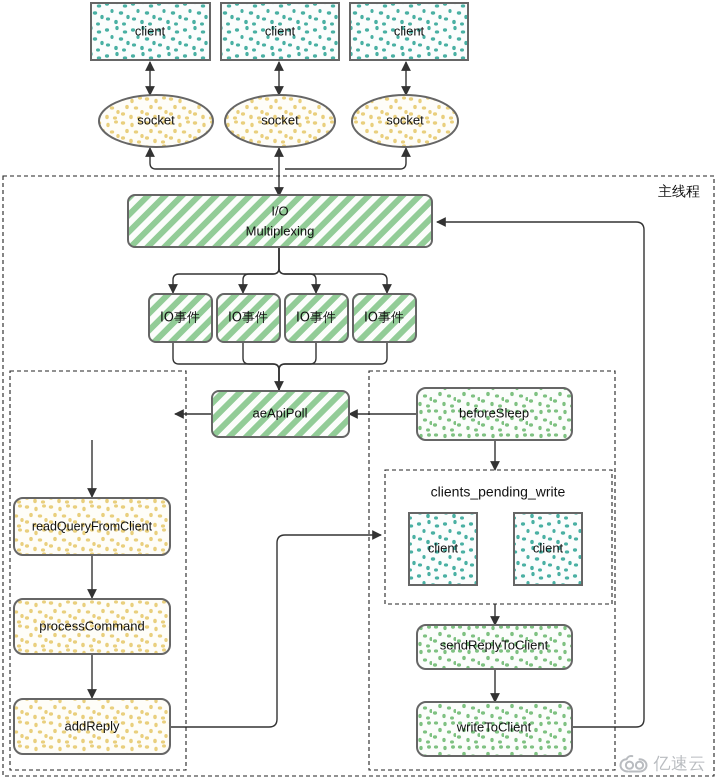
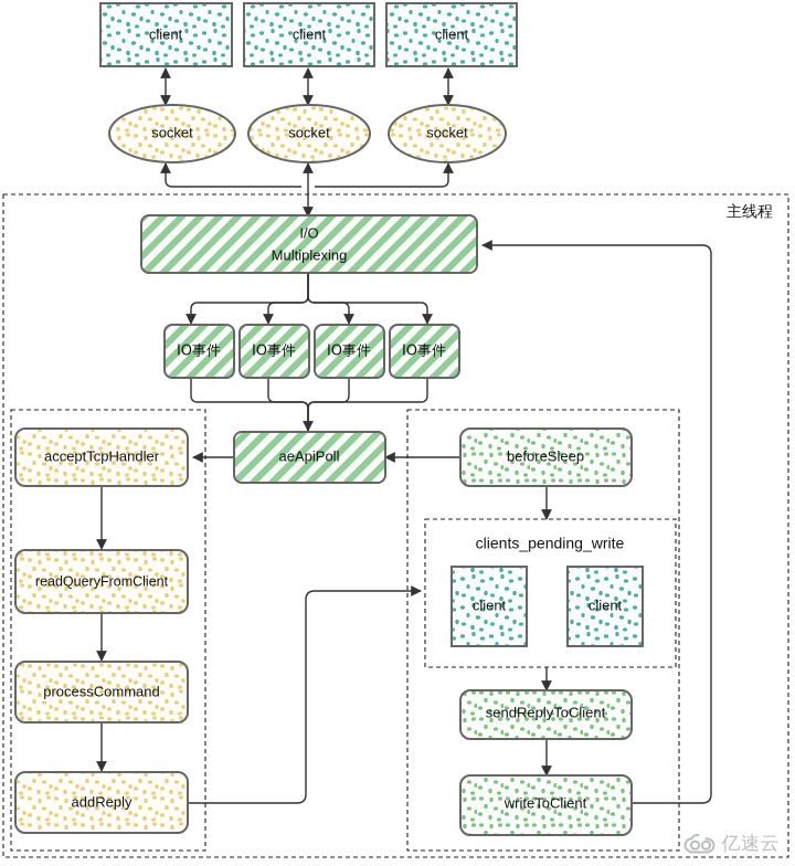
  主线程
  client
  client
  client
  socket
  socket
  socket
  I/O
  Multiplexing
  IO事件
  IO事件
  IO事件
  IO事件
  aeApiPoll
+ acceptTcpHandler
  readQueryFromClient
  processCommand
  addReply
  beforeSleep
  clients_pending_write
  client
  client
  sendReplyToClient
  writeToClient
  亿速云
